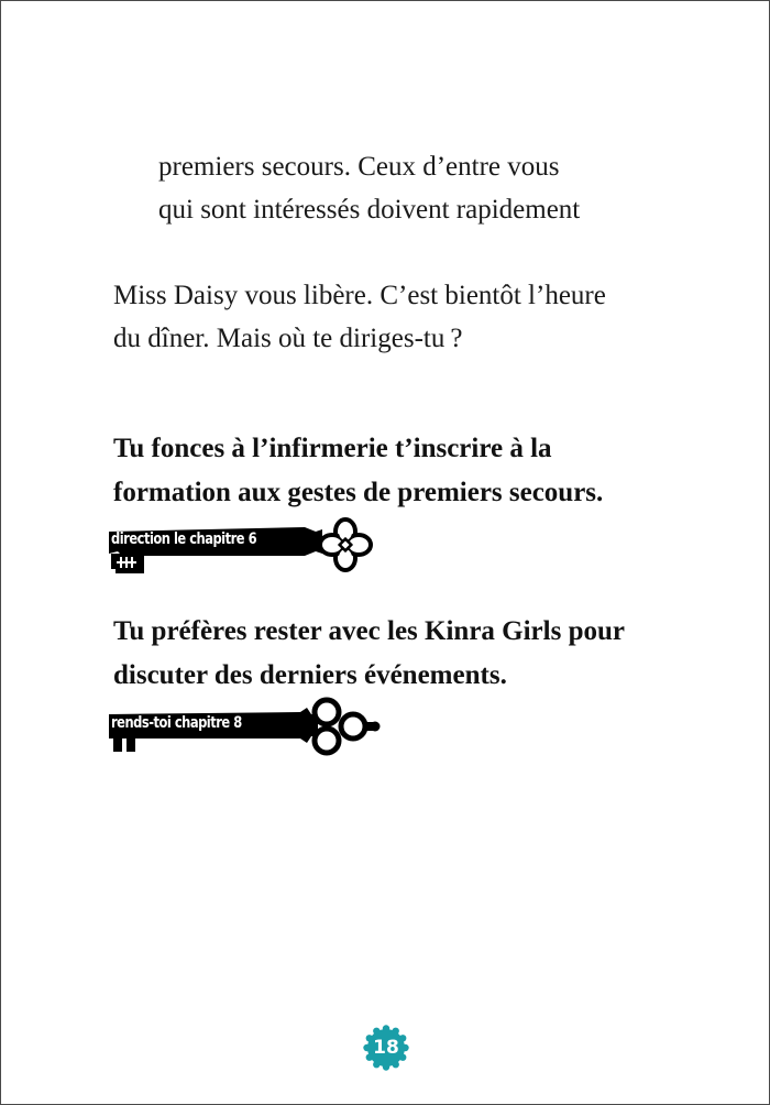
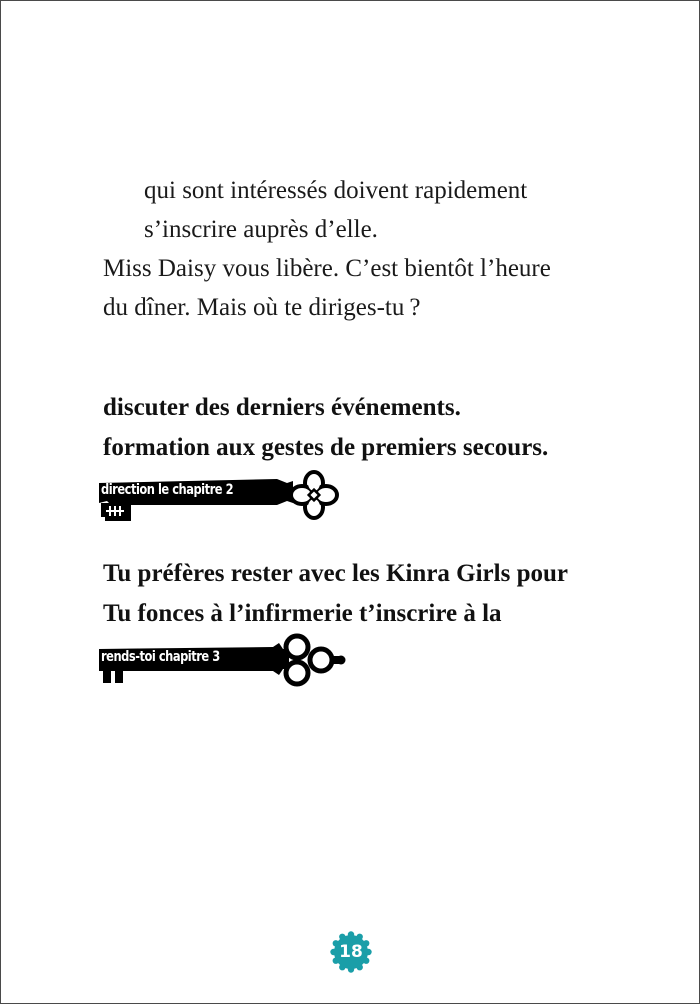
- premiers secours. Ceux d’entre vous
  qui sont intéressés doivent rapidement
+ s’inscrire auprès d’elle.
  Miss Daisy vous libère. C’est bientôt l’heure
  du dîner. Mais où te diriges-tu ?
- Tu fonces à l’infirmerie t’inscrire à la
+ discuter des derniers événements.
  formation aux gestes de premiers secours.
- direction le chapitre 6
+ direction le chapitre 2
  Tu préfères rester avec les Kinra Girls pour
- discuter des derniers événements.
+ Tu fonces à l’infirmerie t’inscrire à la
- rends-toi chapitre 8
+ rends-toi chapitre 3
  18
